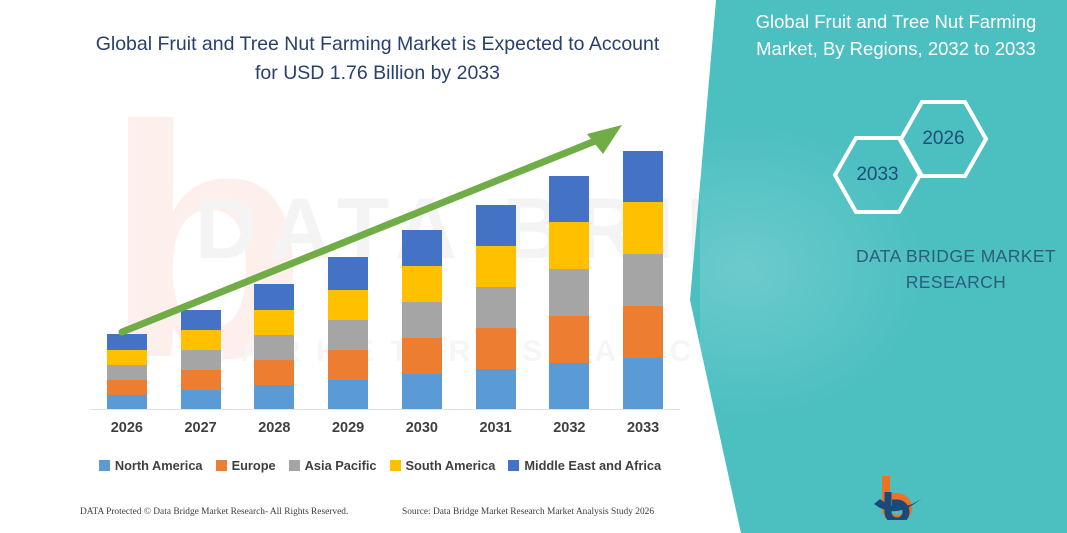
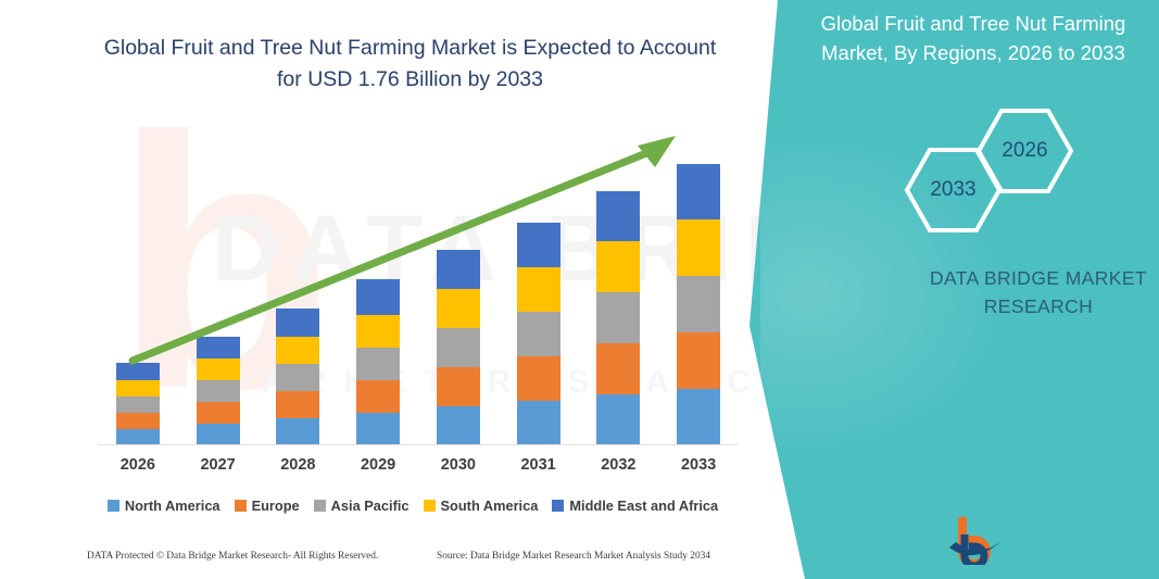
  b
  DATA BRI
  Global Fruit and Tree Nut Farming Market is Expected to Account
  for USD 1.76 Billion by 2033
  2026
  2027
  2028
  2029
  2030
  2031
  2032
  2033
  North America
  Europe
  Asia Pacific
  South America
  Middle East and Africa
  DATA Protected © Data Bridge Market Research- All Rights Reserved.
- Source: Data Bridge Market Research Market Analysis Study 2026
+ Source: Data Bridge Market Research Market Analysis Study 2034
  Global Fruit and Tree Nut Farming
- Market, By Regions, 2032 to 2033
+ Market, By Regions, 2026 to 2033
  2033
  2026
  DATA BRIDGE MARKET
  RESEARCH
